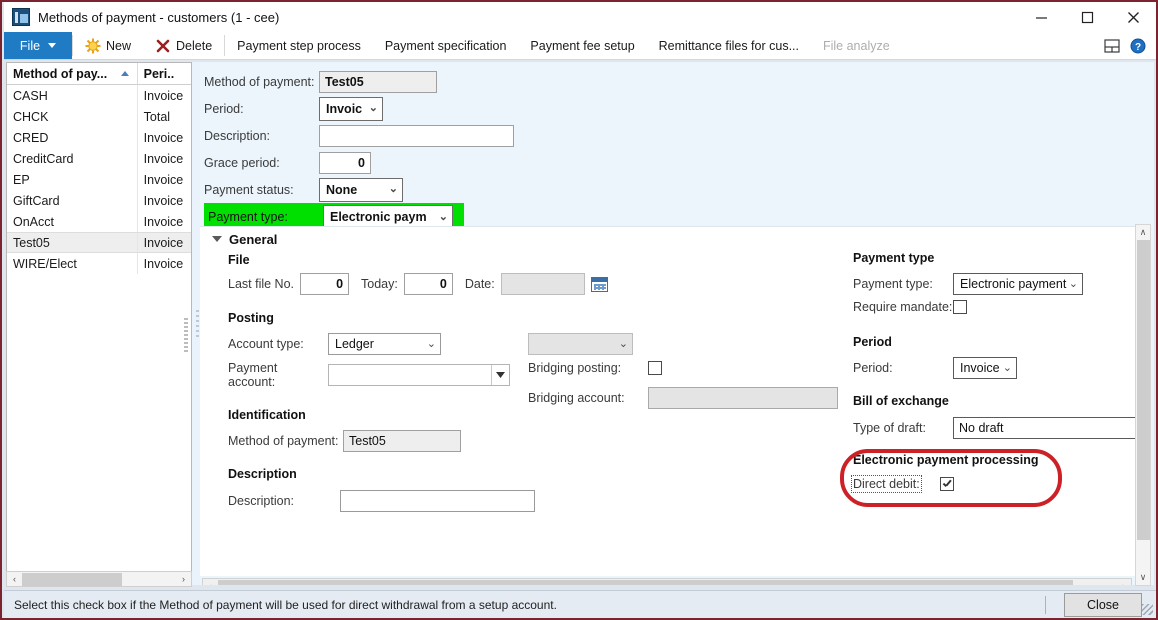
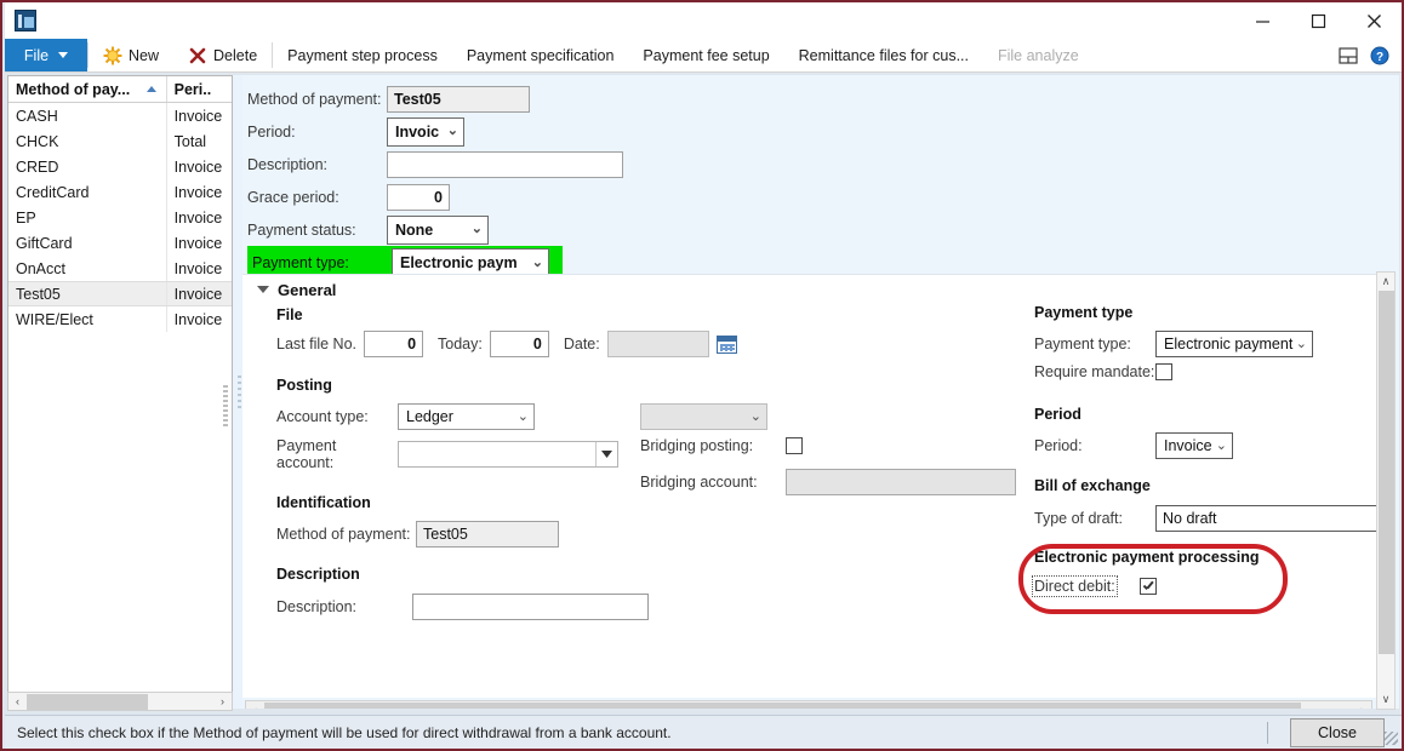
- Methods of payment - customers (1 - cee)
  File
  New
  Delete
  Payment step process
  Payment specification
  Payment fee setup
  Remittance files for cus...
  File analyze
  ?
  Method of pay...
  Peri..
  CASH
  Invoice
  CHCK
  Total
  CRED
  Invoice
  CreditCard
  Invoice
  EP
  Invoice
  GiftCard
  Invoice
  OnAcct
  Invoice
  Test05
  Invoice
  WIRE/Elect
  Invoice
  ‹
  ›
  Method of payment:
  Test05
  Period:
  Invoic
  ⌄
  Description:
  Grace period:
  0
  Payment status:
  None
  ⌄
  Payment type:
  Electronic paym
  ⌄
  General
  File
  Last file No.
  0
  Today:
  0
  Date:
  Posting
  Account type:
  Ledger
  ⌄
  Payment account:
  ⌄
  Bridging posting:
  Bridging account:
  Identification
  Method of payment:
  Test05
  Description
  Description:
  Payment type
  Payment type:
  Electronic payment
  ⌄
  Require mandate:
  Period
  Period:
  Invoice
  ⌄
  Bill of exchange
  Type of draft:
  No draft
  Electronic payment processing
  Direct debit:
  ∧
  ∨
- Select this check box if the Method of payment will be used for direct withdrawal from a setup account.
+ Select this check box if the Method of payment will be used for direct withdrawal from a bank account.
  Close
